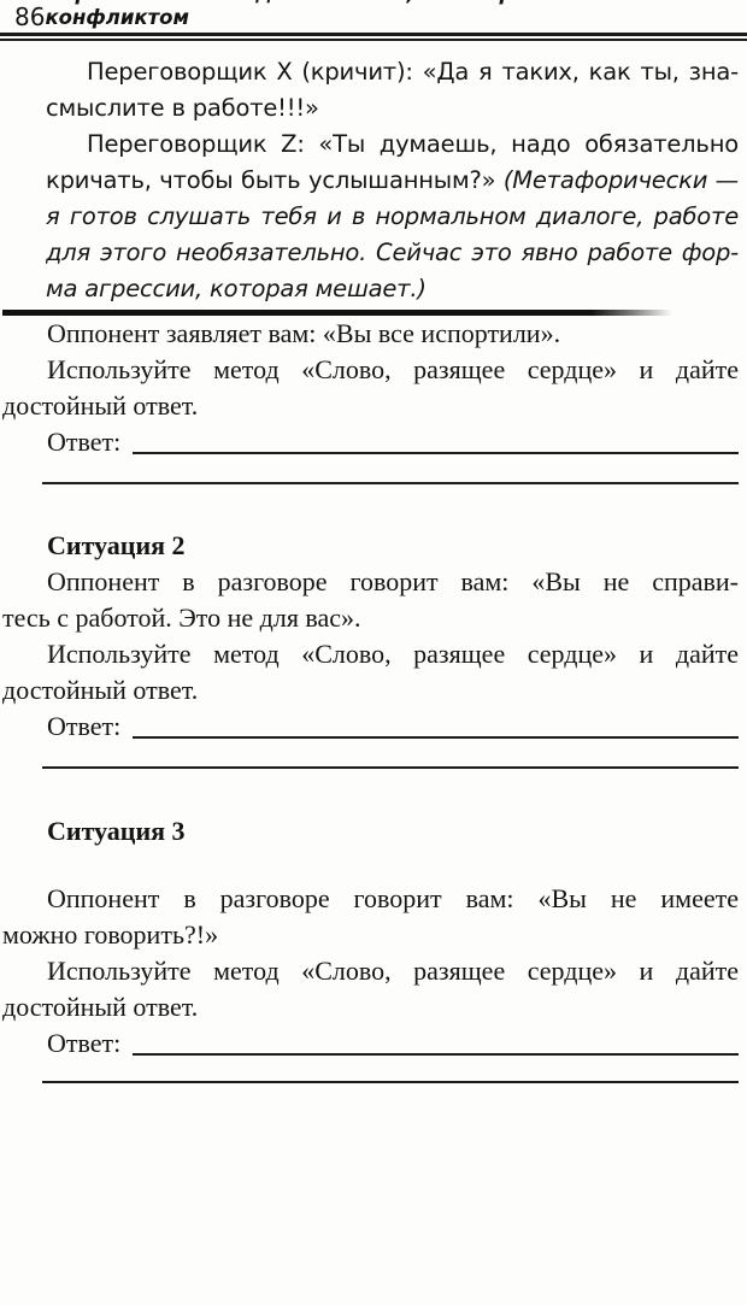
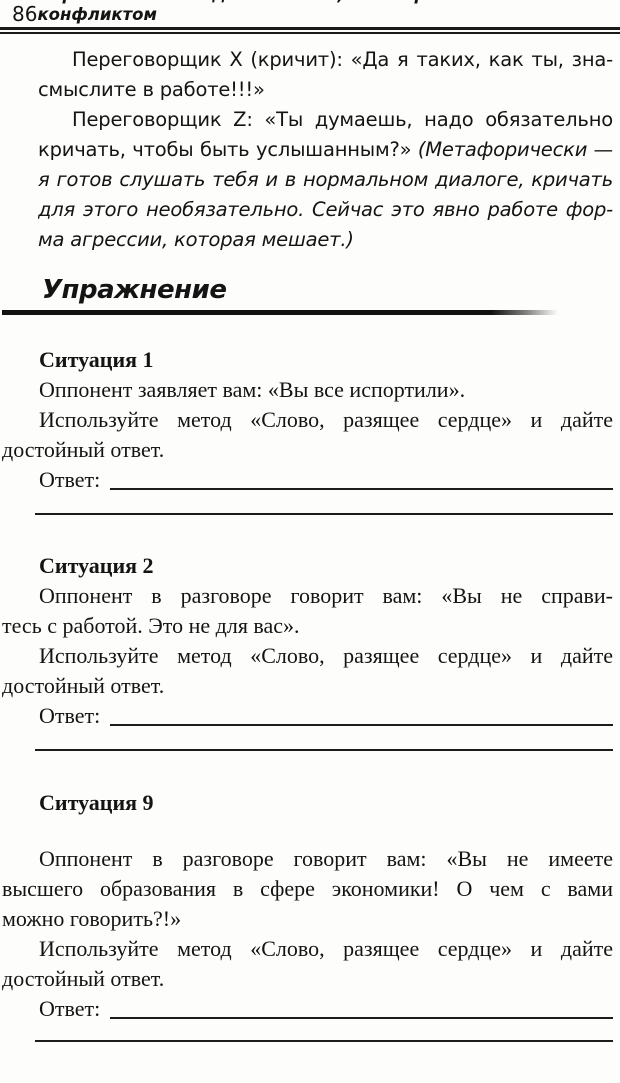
  86
  Переговорщик Х (кричит): «Да я таких, как ты, зна-
  смыслите в работе!!!»
  Переговорщик Z: «Ты думаешь, надо обязательно
  кричать, чтобы быть услышанным?» (Метафорически —
- я готов слушать тебя и в нормальном диалоге, работе
+ я готов слушать тебя и в нормальном диалоге, кричать
  для этого необязательно. Сейчас это явно работе фор-
  ма агрессии, которая мешает.)
+ Упражнение
+ Ситуация 1
  Оппонент заявляет вам: «Вы все испортили».
  Используйте метод «Слово, разящее сердце» и дайте
  достойный ответ.
  Ответ:
  Ситуация 2
  Оппонент в разговоре говорит вам: «Вы не справи-
  тесь с работой. Это не для вас».
  Используйте метод «Слово, разящее сердце» и дайте
  достойный ответ.
  Ответ:
- Ситуация 3
+ Ситуация 9
  Оппонент в разговоре говорит вам: «Вы не имеете
+ высшего образования в сфере экономики! О чем с вами
  можно говорить?!»
  Используйте метод «Слово, разящее сердце» и дайте
  достойный ответ.
  Ответ:
